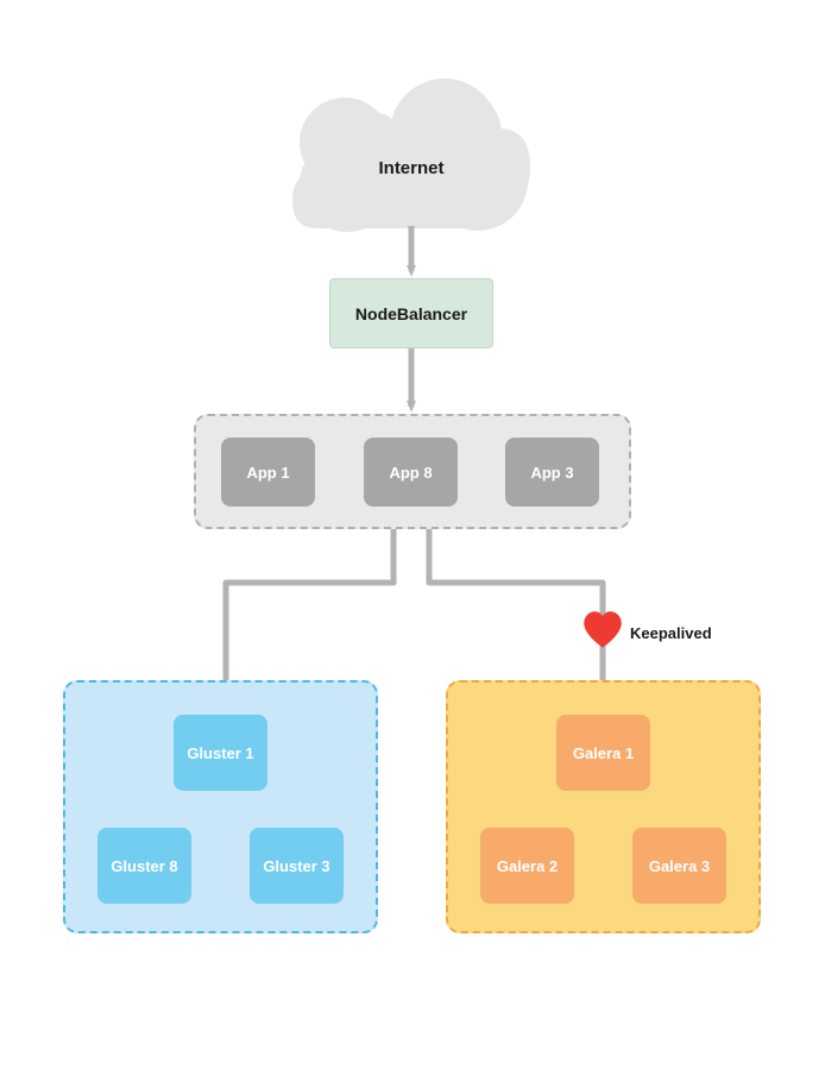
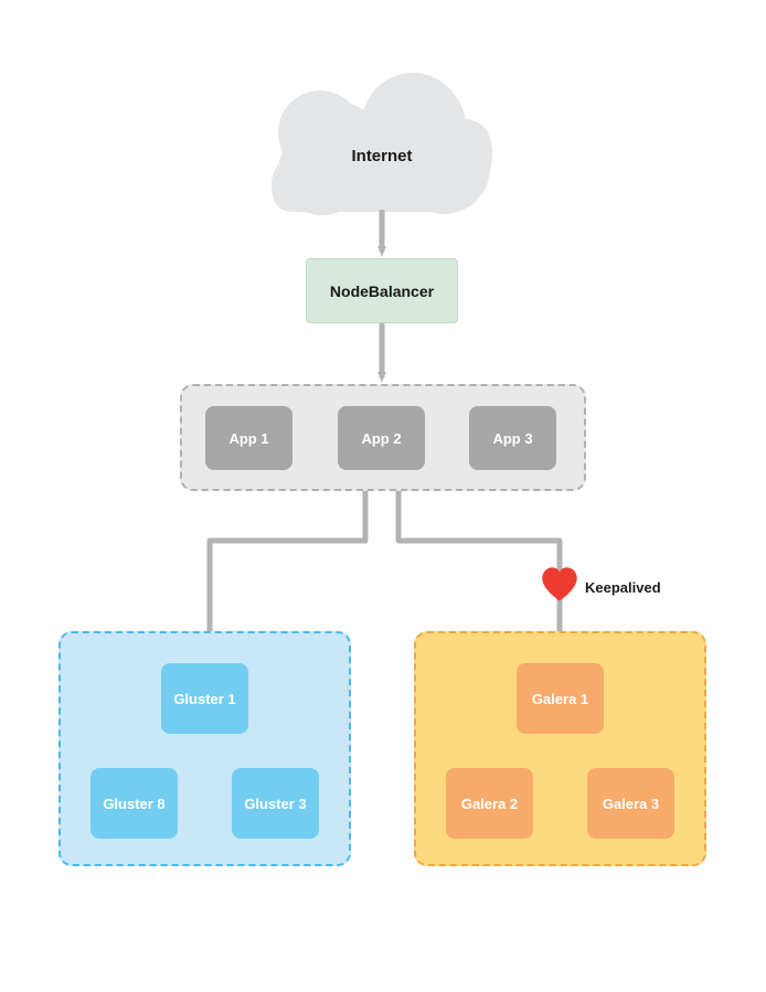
  Internet
  NodeBalancer
  App 1
- App 8
+ App 2
  App 3
  Keepalived
  Gluster 1
  Gluster 8
  Gluster 3
  Galera 1
  Galera 2
  Galera 3
